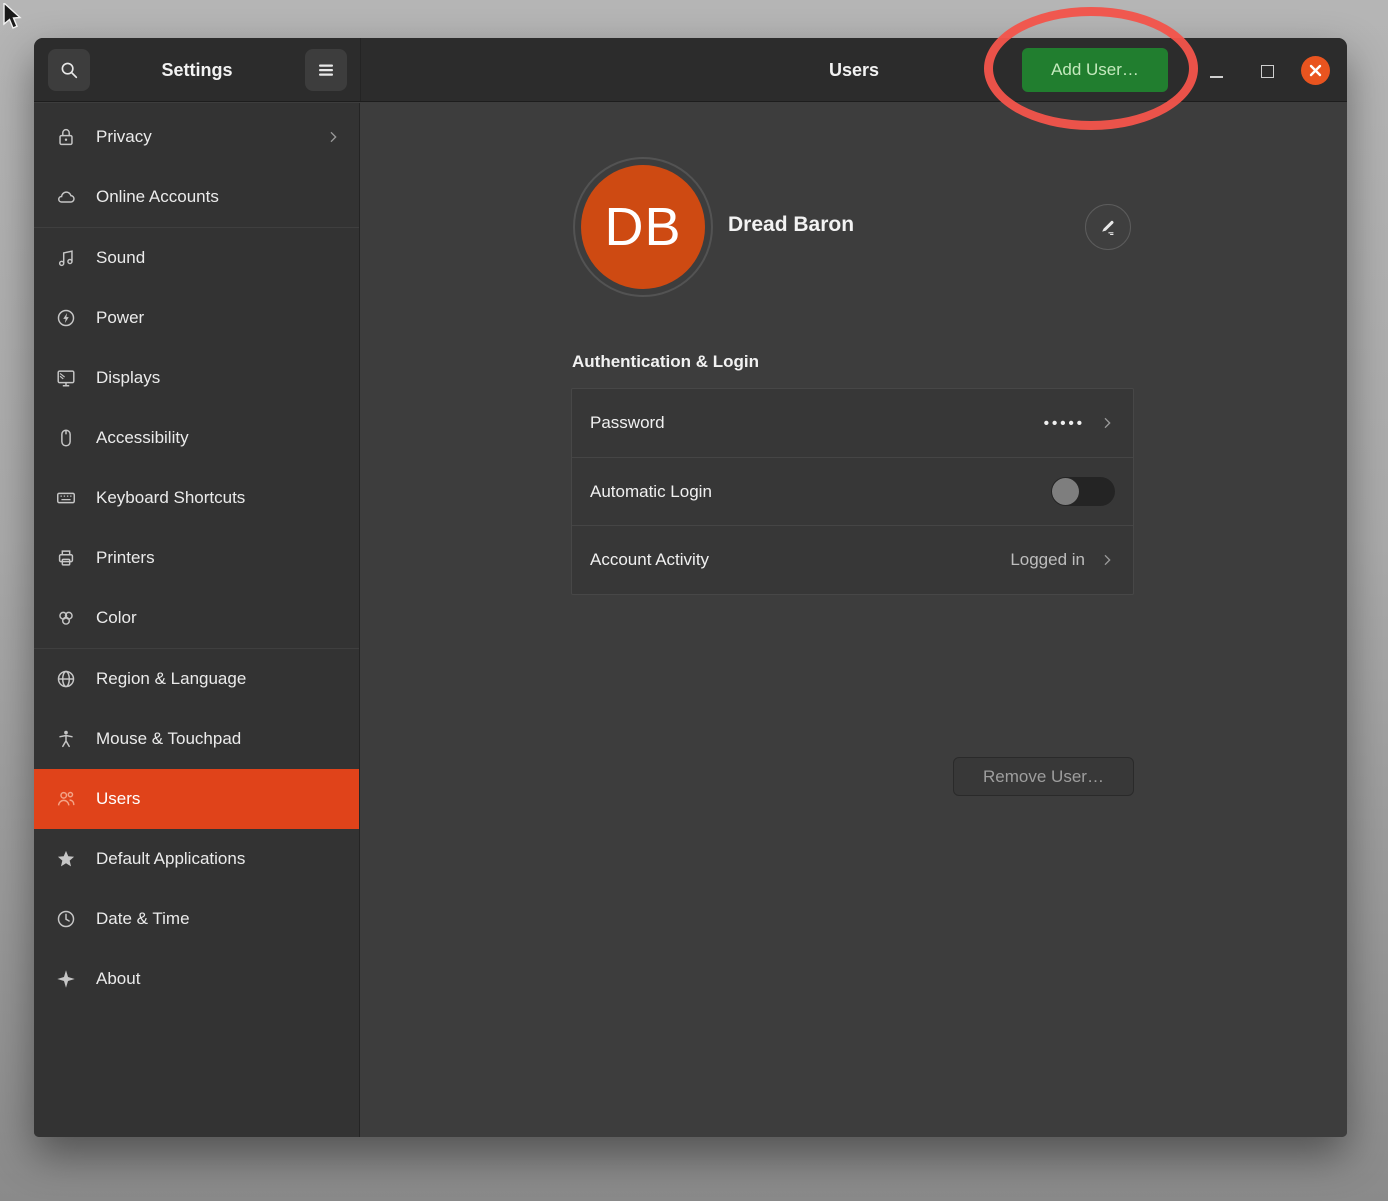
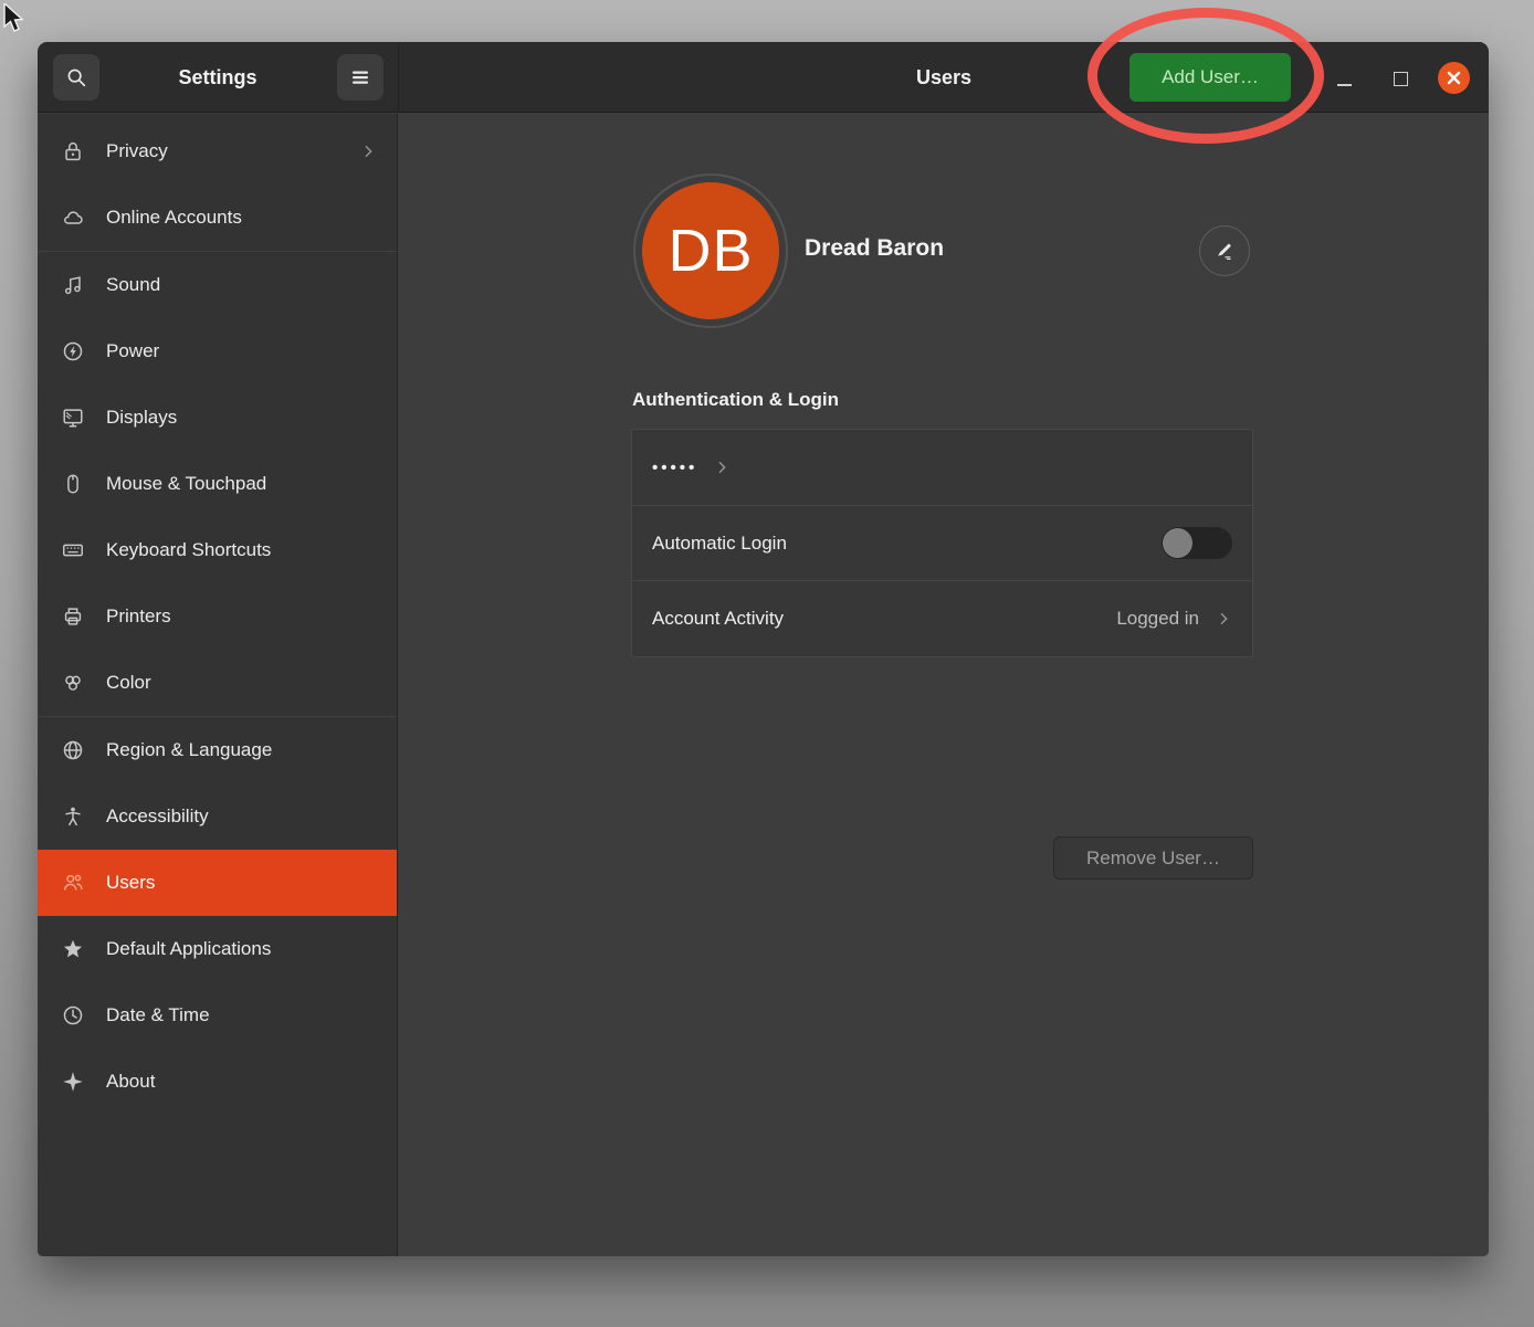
  Settings
  Users
  Add User…
  Privacy
  Online Accounts
  Sound
  Power
  Displays
- Accessibility
+ Mouse & Touchpad
  Keyboard Shortcuts
  Printers
  Color
  Region & Language
- Mouse & Touchpad
+ Accessibility
  Users
  Default Applications
  Date & Time
  About
  DB
  Dread Baron
  Authentication & Login
- Password
  •••••
  Automatic Login
  Account Activity
  Logged in
  Remove User…
